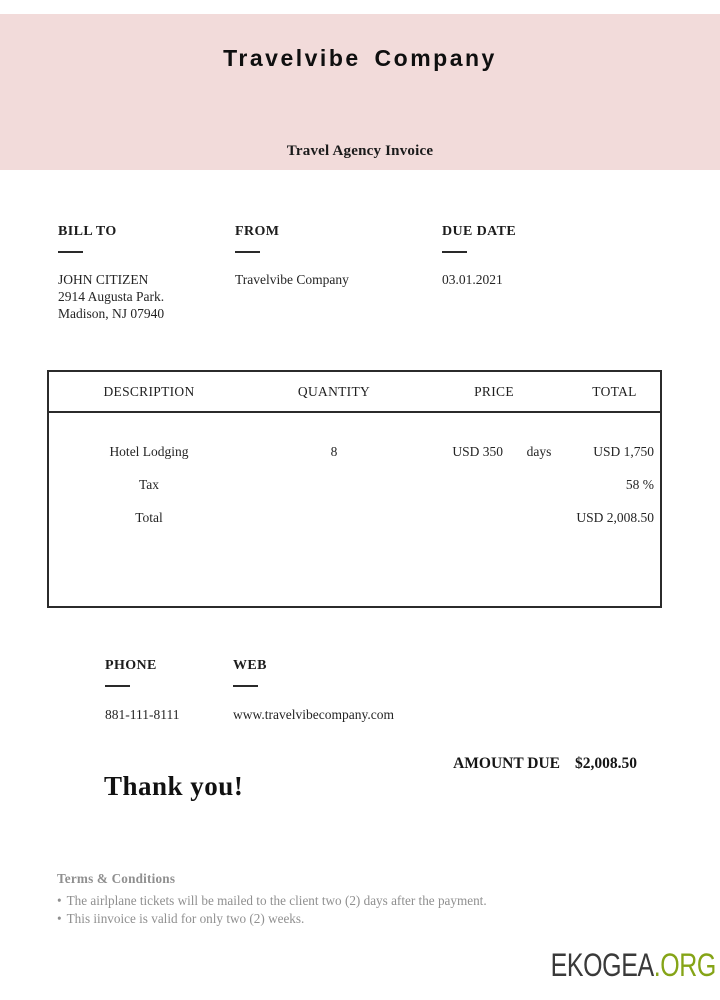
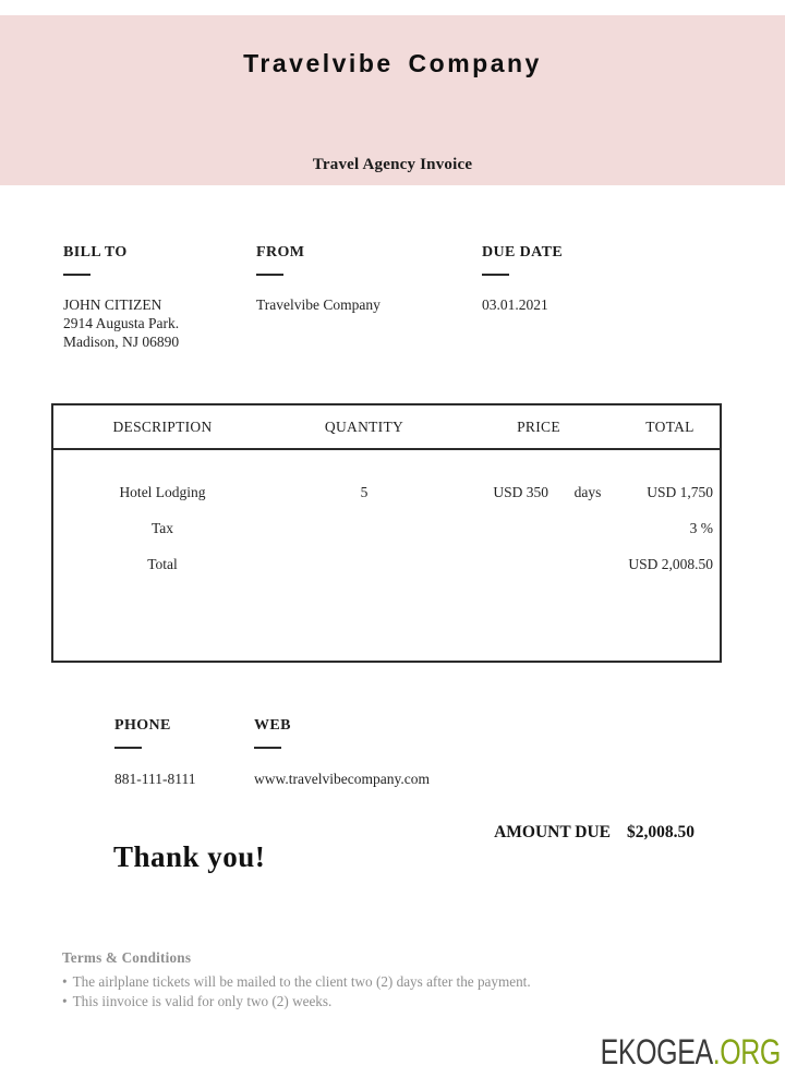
  Travelvibe Company
  Travel Agency Invoice
  BILL TO
  JOHN CITIZEN
  2914 Augusta Park.
- Madison, NJ 07940
+ Madison, NJ 06890
  FROM
  Travelvibe Company
  DUE DATE
  03.01.2021
  DESCRIPTION
  QUANTITY
  PRICE
  TOTAL
  Hotel Lodging
- 8
+ 5
  USD 350
  days
  USD 1,750
  Tax
- 58 %
+ 3 %
  Total
  USD 2,008.50
  PHONE
  881-111-8111
  WEB
  www.travelvibecompany.com
  AMOUNT DUE $2,008.50
  Thank you!
  Terms & Conditions
  • The airlplane tickets will be mailed to the client two (2) days after the payment.
  • This iinvoice is valid for only two (2) weeks.
  EKOGEA.ORG
